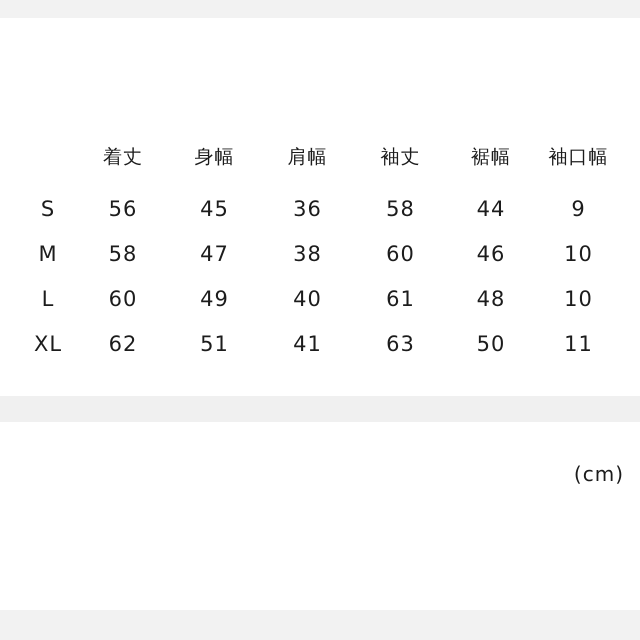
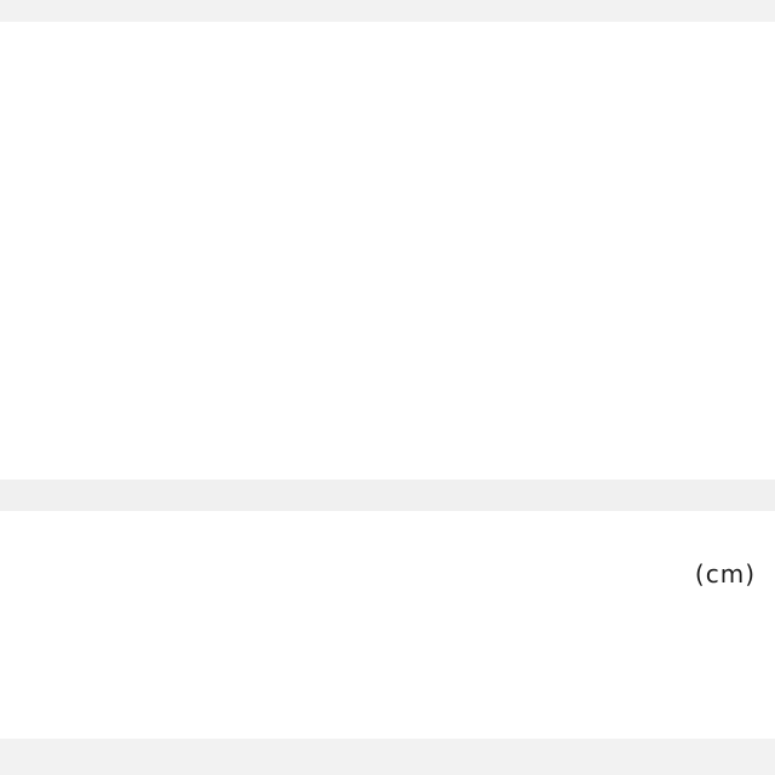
- 	着丈	身幅	肩幅	袖丈	裾幅	袖口幅
- S	56	45	36	58	44	9
- M	58	47	38	60	46	10
- L	60	49	40	61	48	10
- XL	62	51	41	63	50	11
  (cm)
